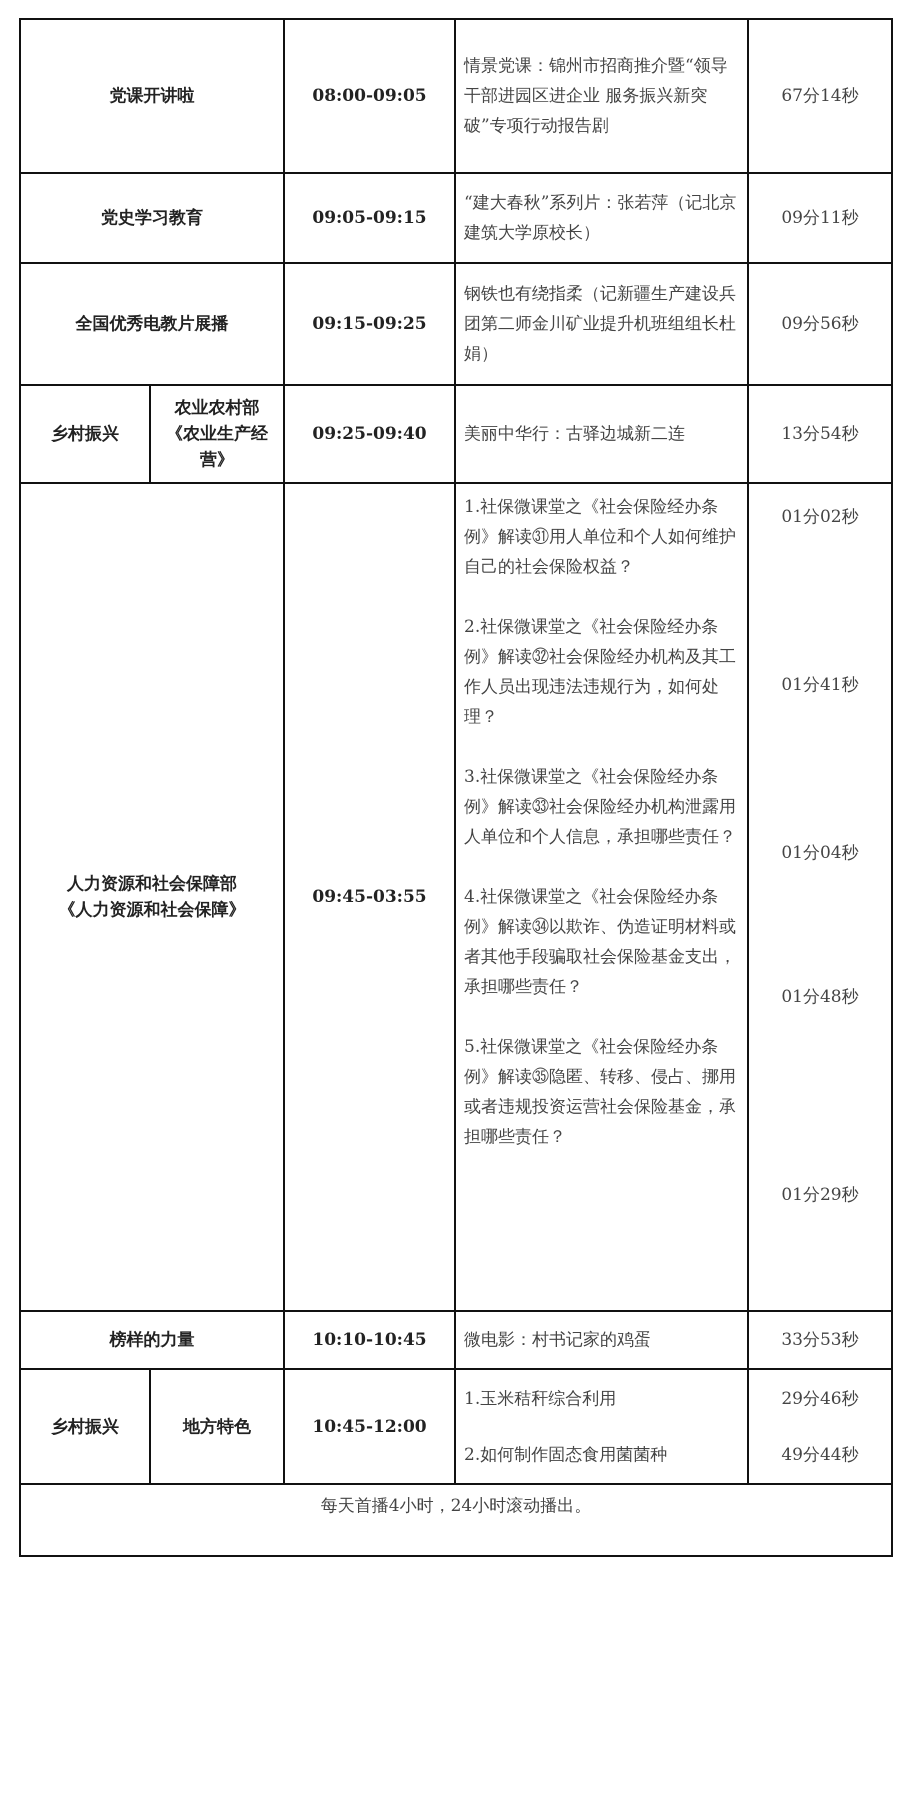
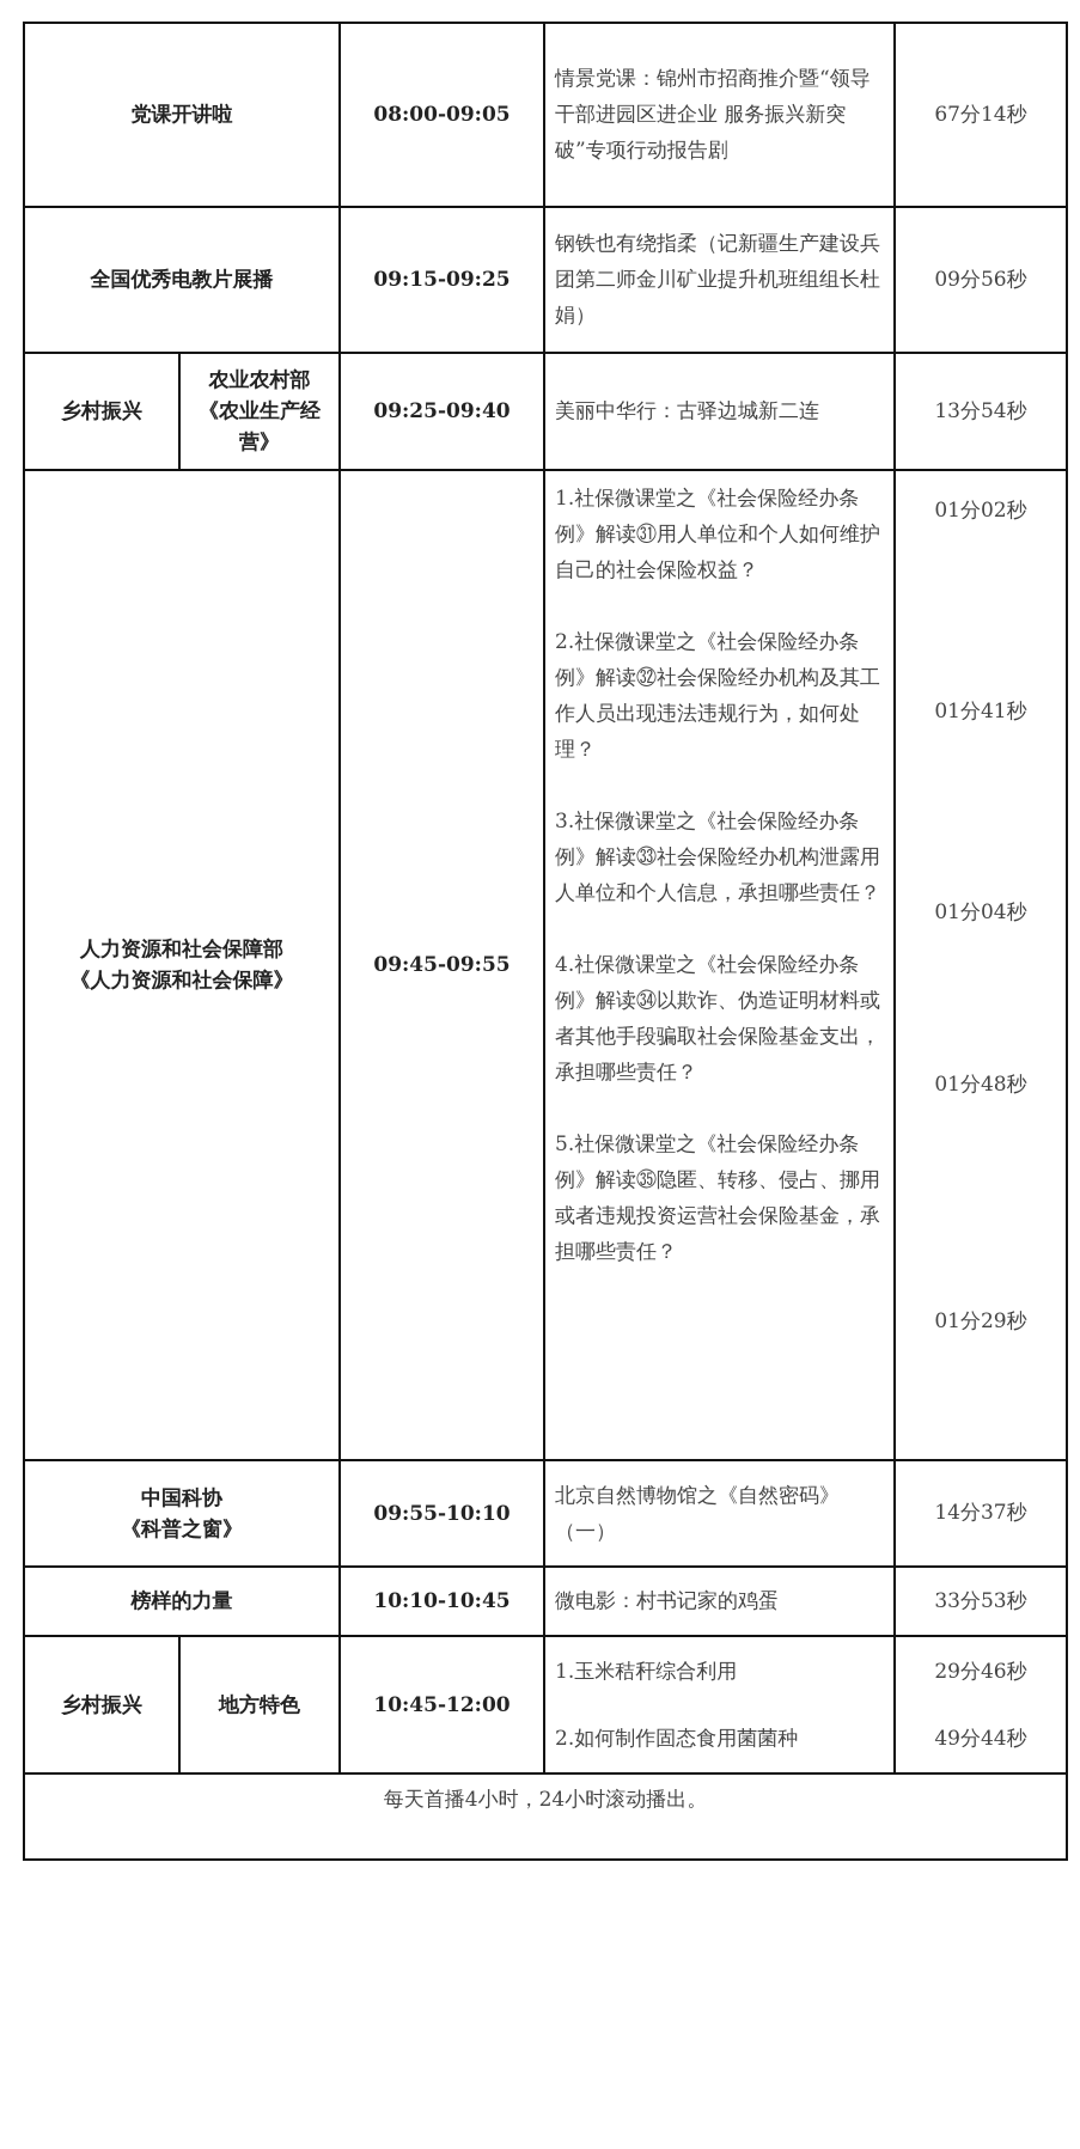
  党课开讲啦	08:00-09:05	情景党课：锦州市招商推介暨“领导干部进园区进企业 服务振兴新突破”专项行动报告剧	67分14秒
- 党史学习教育	09:05-09:15	“建大春秋”系列片：张若萍（记北京建筑大学原校长）	09分11秒
  全国优秀电教片展播	09:15-09:25	钢铁也有绕指柔（记新疆生产建设兵团第二师金川矿业提升机班组组长杜娟）	09分56秒
  乡村振兴	农业农村部《农业生产经营》	09:25-09:40	美丽中华行：古驿边城新二连	13分54秒
- 人力资源和社会保障部 《人力资源和社会保障》	09:45-03:55	1.社保微课堂之《社会保险经办条例》解读㉛用人单位和个人如何维护自己的社会保险权益？ 2.社保微课堂之《社会保险经办条例》解读㉜社会保险经办机构及其工作人员出现违法违规行为，如何处理？ 3.社保微课堂之《社会保险经办条例》解读㉝社会保险经办机构泄露用人单位和个人信息，承担哪些责任？ 4.社保微课堂之《社会保险经办条例》解读㉞以欺诈、伪造证明材料或者其他手段骗取社会保险基金支出，承担哪些责任？ 5.社保微课堂之《社会保险经办条例》解读㉟隐匿、转移、侵占、挪用或者违规投资运营社会保险基金，承担哪些责任？	01分02秒 01分41秒 01分04秒 01分48秒 01分29秒
+ 人力资源和社会保障部 《人力资源和社会保障》	09:45-09:55	1.社保微课堂之《社会保险经办条例》解读㉛用人单位和个人如何维护自己的社会保险权益？ 2.社保微课堂之《社会保险经办条例》解读㉜社会保险经办机构及其工作人员出现违法违规行为，如何处理？ 3.社保微课堂之《社会保险经办条例》解读㉝社会保险经办机构泄露用人单位和个人信息，承担哪些责任？ 4.社保微课堂之《社会保险经办条例》解读㉞以欺诈、伪造证明材料或者其他手段骗取社会保险基金支出，承担哪些责任？ 5.社保微课堂之《社会保险经办条例》解读㉟隐匿、转移、侵占、挪用或者违规投资运营社会保险基金，承担哪些责任？	01分02秒 01分41秒 01分04秒 01分48秒 01分29秒
+ 中国科协 《科普之窗》	09:55-10:10	北京自然博物馆之《自然密码》（一）	14分37秒
  榜样的力量	10:10-10:45	微电影：村书记家的鸡蛋	33分53秒
  乡村振兴	地方特色	10:45-12:00	1.玉米秸秆综合利用 2.如何制作固态食用菌菌种	29分46秒 49分44秒
  每天首播4小时，24小时滚动播出。
